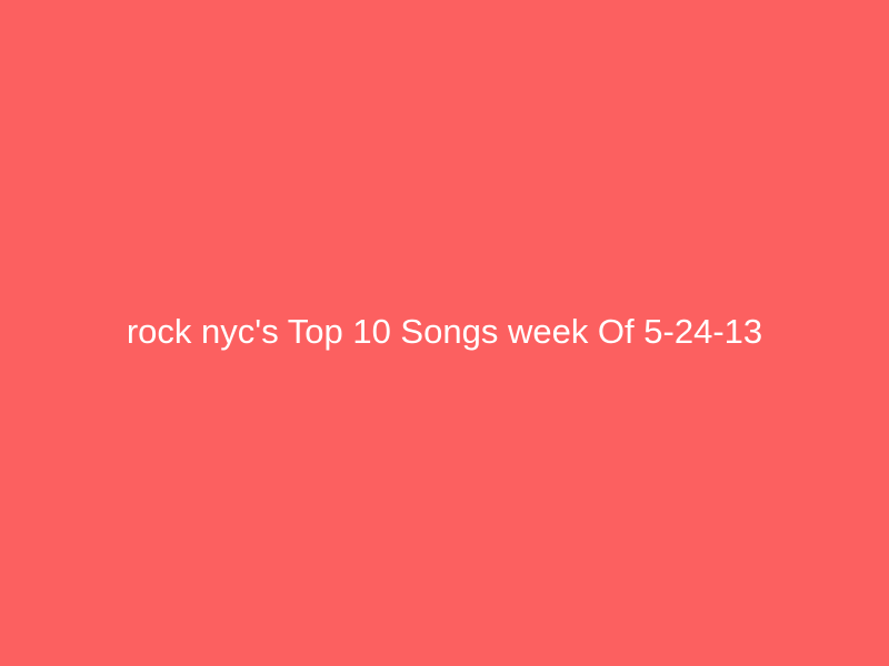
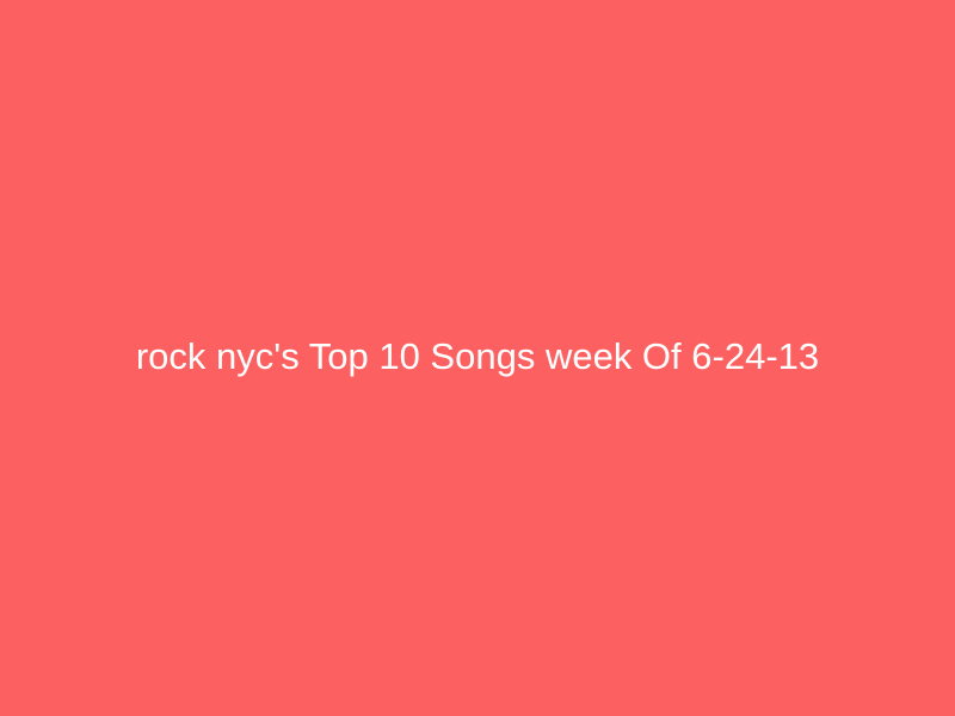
- rock nyc's Top 10 Songs week Of 5-24-13
+ rock nyc's Top 10 Songs week Of 6-24-13
